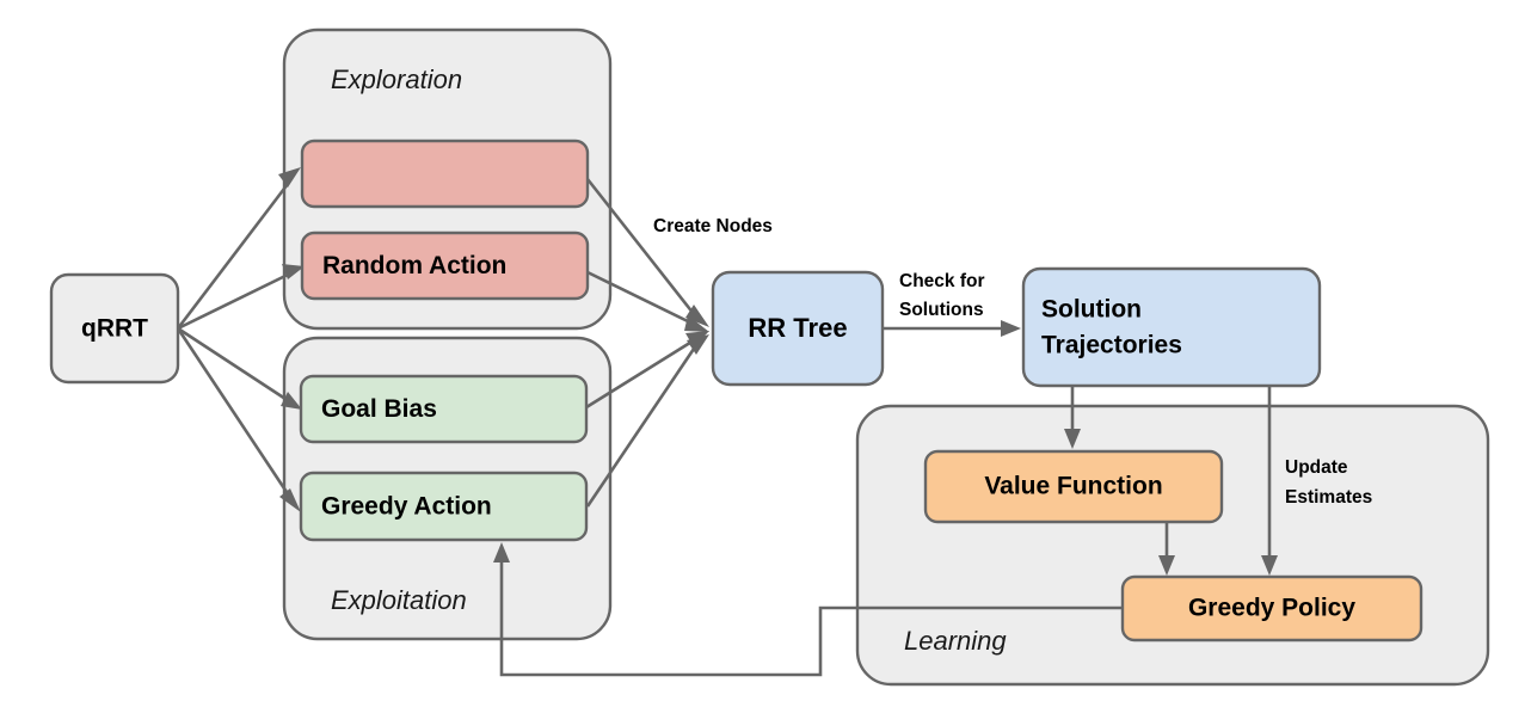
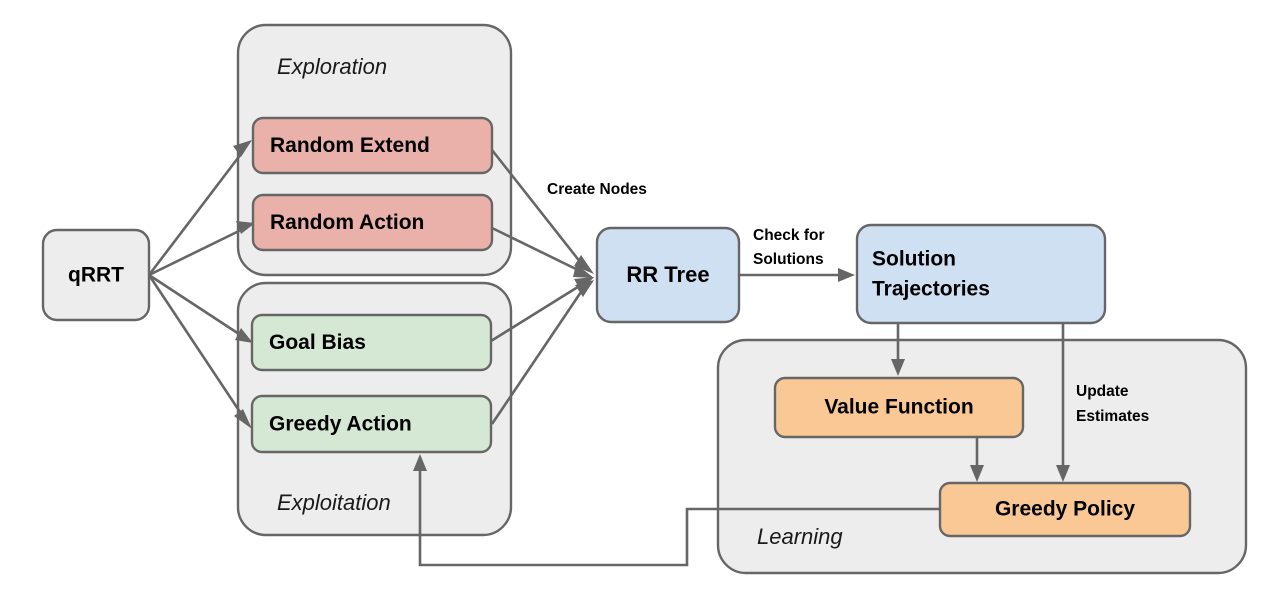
  Exploration
  Exploitation
  Learning
  qRRT
+ Random Extend
  Random Action
  Goal Bias
  Greedy Action
  RR Tree
  Solution
  Trajectories
  Value Function
  Greedy Policy
  Create Nodes
  Check for
  Solutions
  Update
  Estimates
